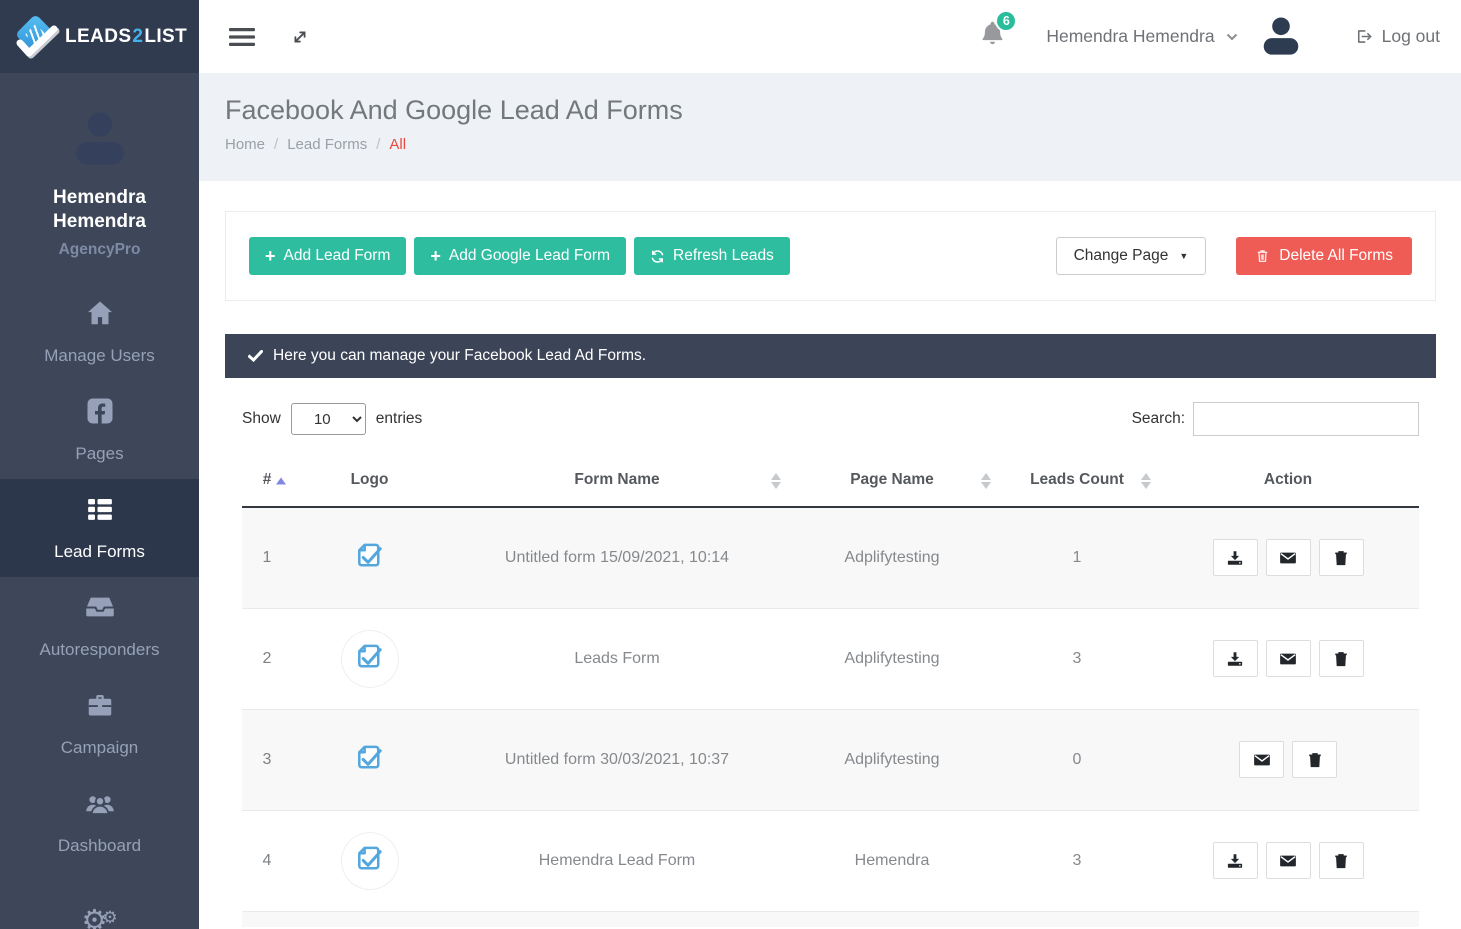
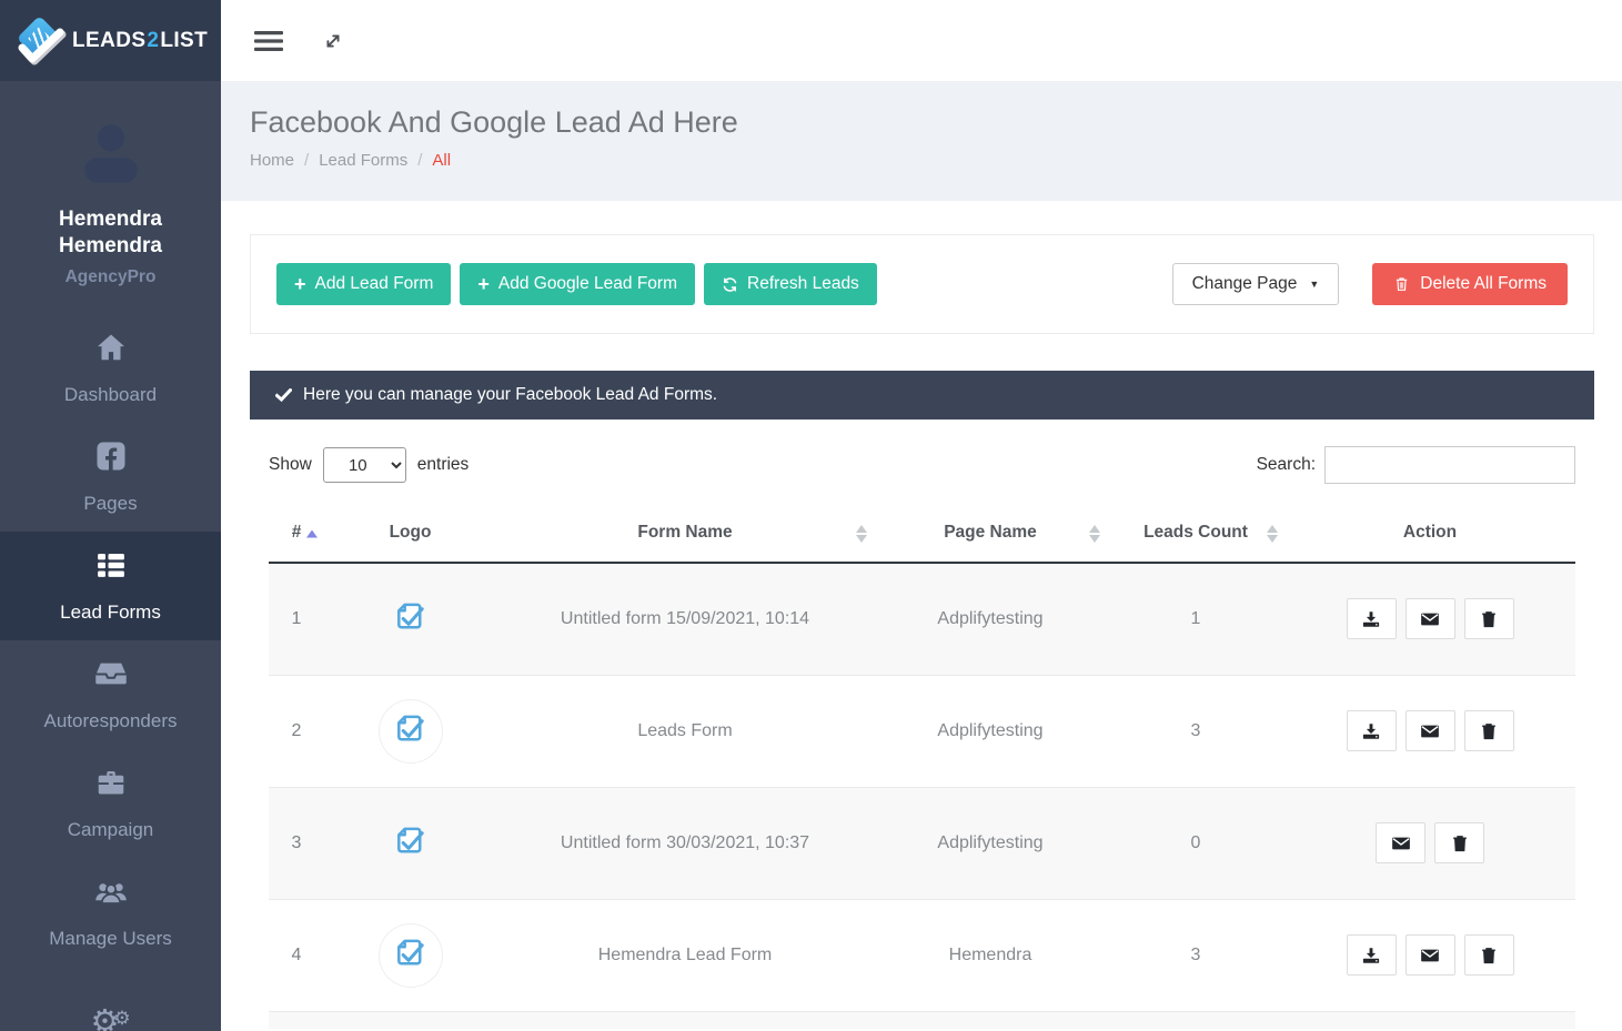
  LEADS2LIST
  Hemendra
  Hemendra
  AgencyPro
- Manage Users
+ Dashboard
  Pages
  Lead Forms
  Autoresponders
  Campaign
- Dashboard
+ Manage Users
  ⚙⚙
- 6
- Hemendra Hemendra
- Log out
- Facebook And Google Lead Ad Forms
+ Facebook And Google Lead Ad Here
  Home
  /
  Lead Forms
  /
  All
  +
  Add Lead Form
  +
  Add Google Lead Form
  Refresh Leads
  Change Page
  ▼
  Delete All Forms
  Here you can manage your Facebook Lead Ad Forms.
  Show
  10
  entries
  Search:
  #	Logo	Form Name	Page Name	Leads Count	Action
  1		Untitled form 15/09/2021, 10:14	Adplifytesting	1
  2		Leads Form	Adplifytesting	3
  3		Untitled form 30/03/2021, 10:37	Adplifytesting	0
  4		Hemendra Lead Form	Hemendra	3
